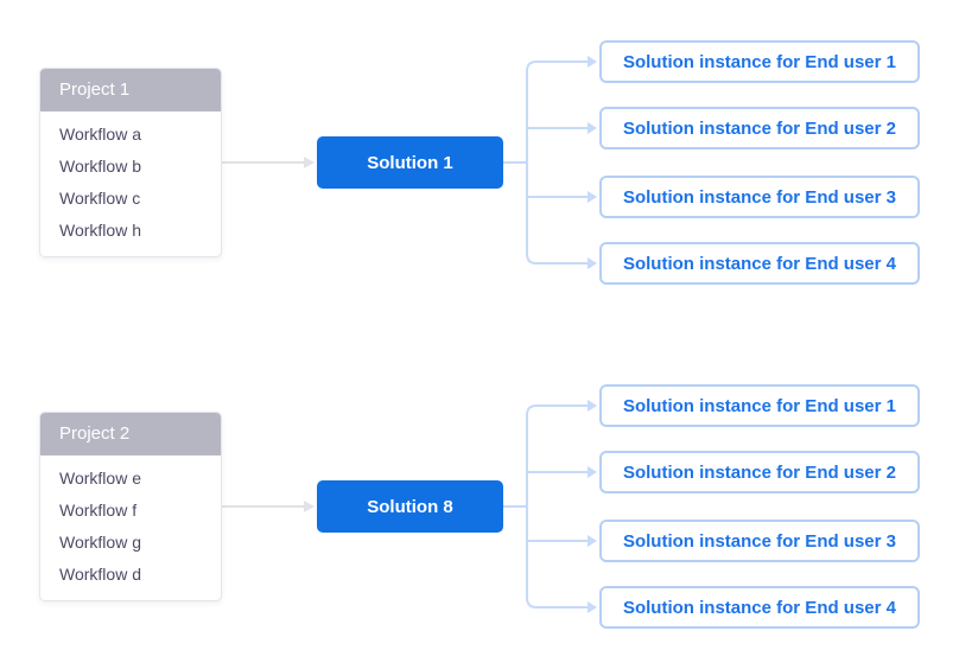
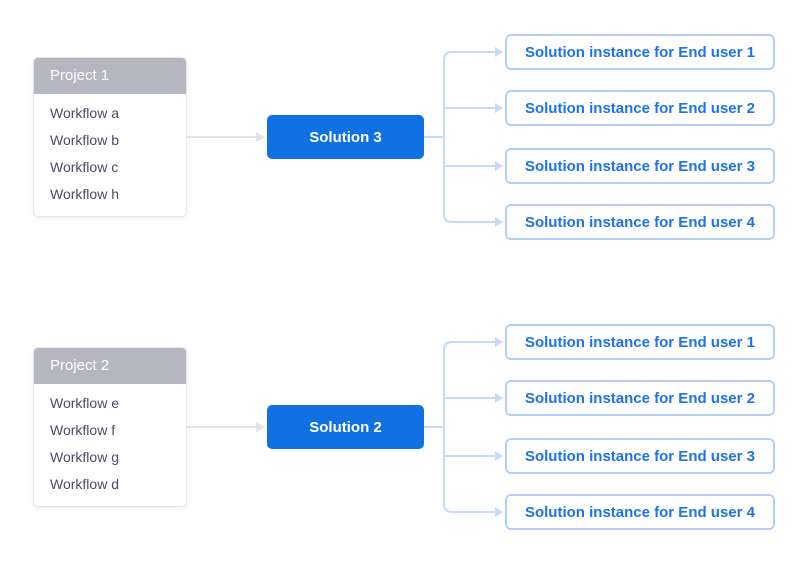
  Project 1
  Workflow a
  Workflow b
  Workflow c
  Workflow h
- Solution 1
+ Solution 3
  Solution instance for End user 1
  Solution instance for End user 2
  Solution instance for End user 3
  Solution instance for End user 4
  Project 2
  Workflow e
  Workflow f
  Workflow g
  Workflow d
- Solution 8
+ Solution 2
  Solution instance for End user 1
  Solution instance for End user 2
  Solution instance for End user 3
  Solution instance for End user 4
